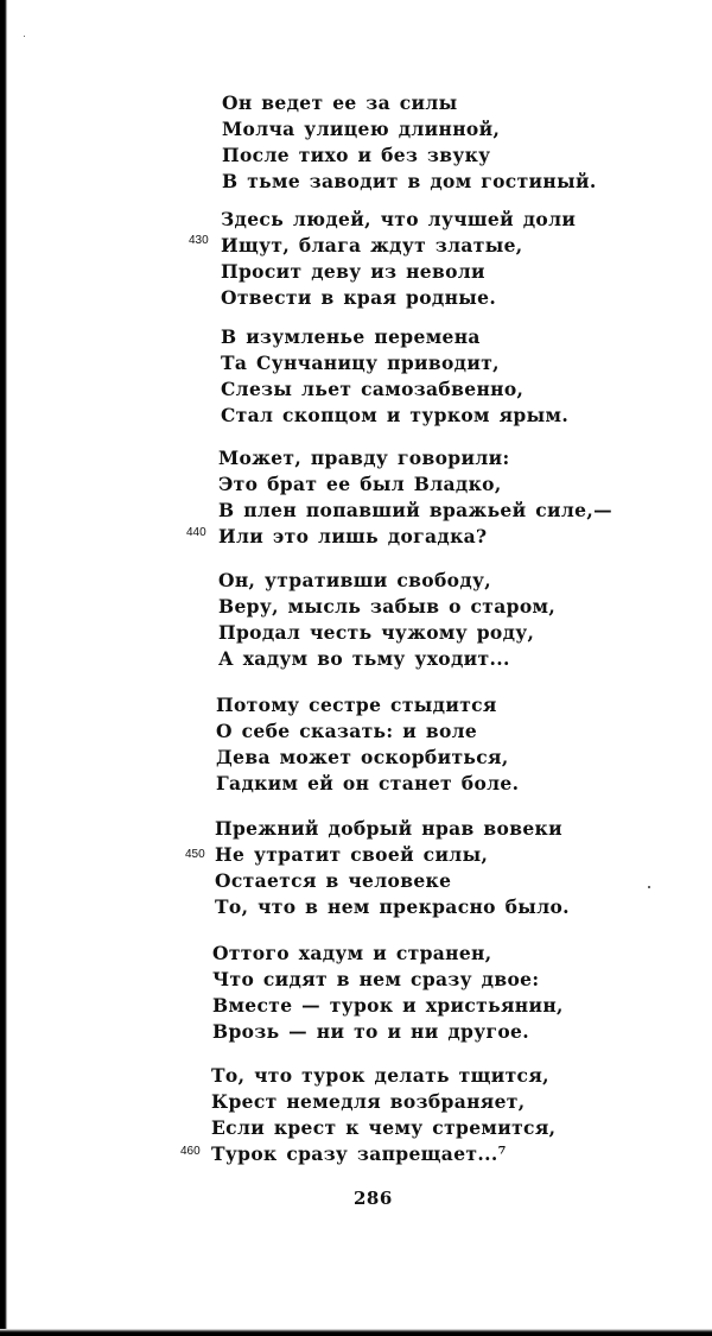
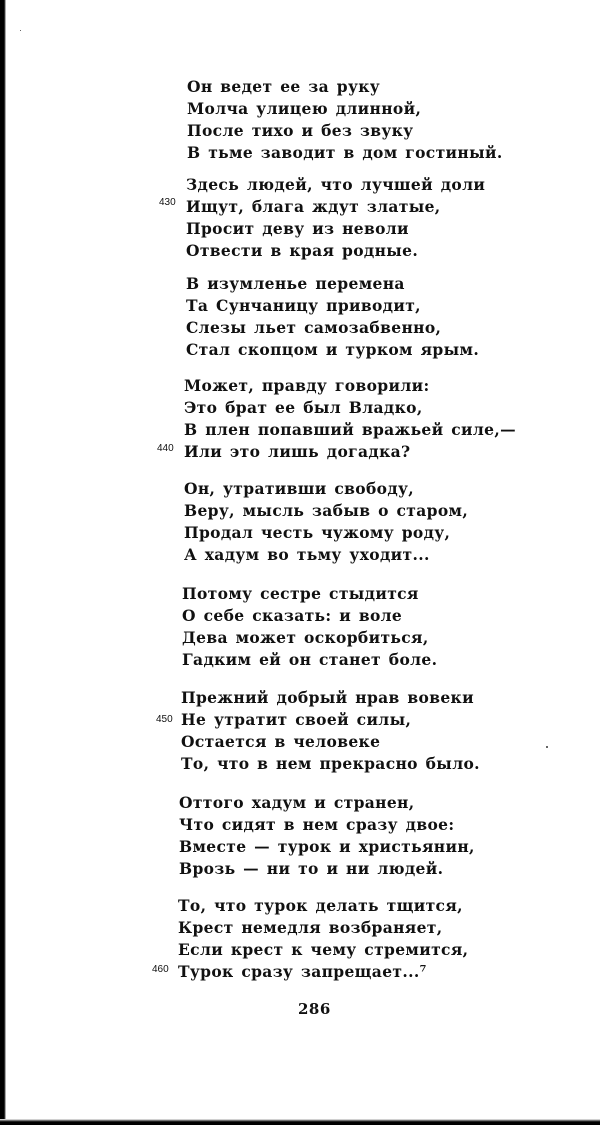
- Он ведет ее за силы
+ Он ведет ее за руку
  Молча улицею длинной,
  После тихо и без звуку
  В тьме заводит в дом гостиный.
  Здесь людей, что лучшей доли
  Ищут, блага ждут златые,
  Просит деву из неволи
  Отвести в края родные.
  В изумленье перемена
  Та Сунчаницу приводит,
  Слезы льет самозабвенно,
  Стал скопцом и турком ярым.
  Может, правду говорили:
  Это брат ее был Владко,
  В плен попавший вражьей силе,—
  Или это лишь догадка?
  Он, утративши свободу,
  Веру, мысль забыв о старом,
  Продал честь чужому роду,
  А хадум во тьму уходит...
  Потому сестре стыдится
  О себе сказать: и воле
  Дева может оскорбиться,
  Гадким ей он станет боле.
  Прежний добрый нрав вовеки
  Не утратит своей силы,
  Остается в человеке
  То, что в нем прекрасно было.
  Оттого хадум и странен,
  Что сидят в нем сразу двое:
  Вместе — турок и христьянин,
- Врозь — ни то и ни другое.
+ Врозь — ни то и ни людей.
  То, что турок делать тщится,
  Крест немедля возбраняет,
  Если крест к чему стремится,
  Турок сразу запрещает...⁷
  430
  440
  450
  460
  286
